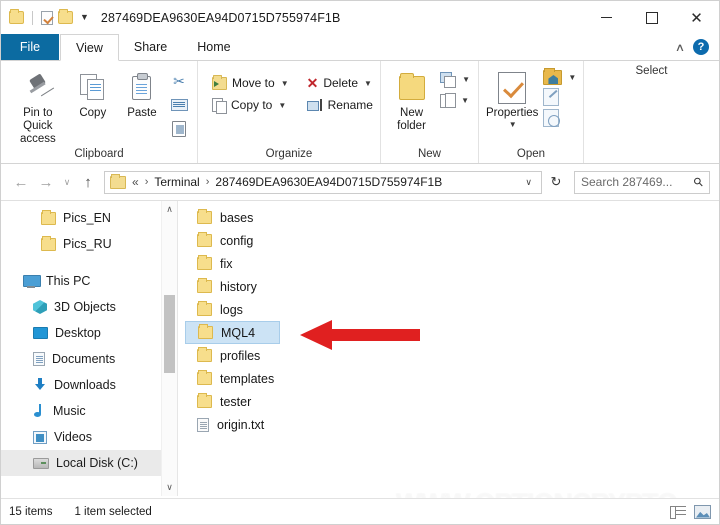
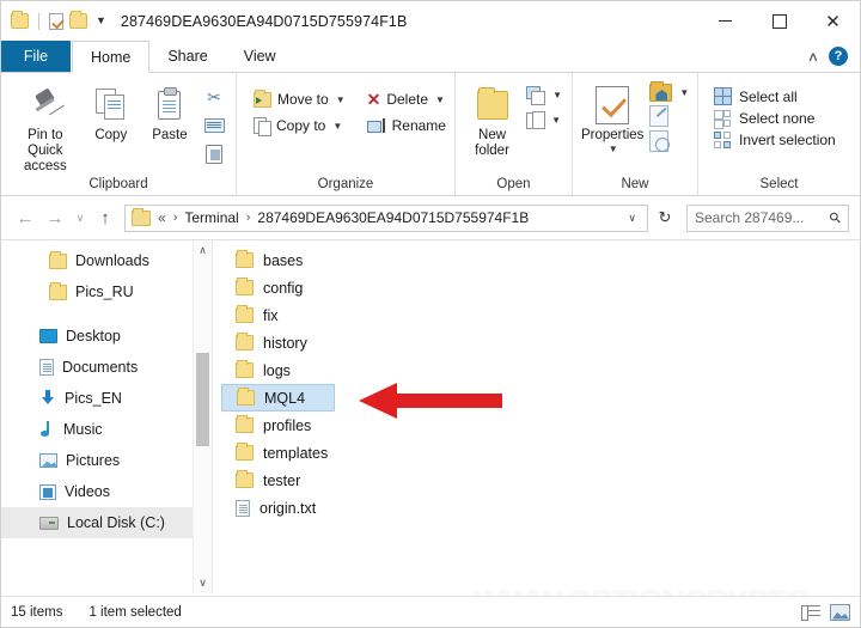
  ▼
  287469DEA9630EA94D0715D755974F1B
  ✕
  File
- View
+ Home
  Share
- Home
+ View
  ∧
  ?
  Pin to Quick access
  Copy
  Paste
  ✂
  Clipboard
  Move to
  ▼
  Copy to
  ▼
  ✕
  Delete
  ▼
  Rename
  Organize
  New folder
  ▼
  ▼
- New
+ Open
  Properties
  ▼
  ▼
- Open
+ New
+ Select all
+ Select none
+ Invert selection
  Select
  ←
  →
  ∨
  ↑
  «
  ›
  Terminal
  ›
  287469DEA9630EA94D0715D755974F1B
  ∨
  ↻
  Search 287469...
- Pics_EN
+ Downloads
  Pics_RU
- This PC
- 3D Objects
  Desktop
  Documents
- Downloads
+ Pics_EN
  Music
+ Pictures
  Videos
  Local Disk (C:)
  ∧
  ∨
  bases
  config
  fix
  history
  logs
  MQL4
  profiles
  templates
  tester
  origin.txt
  15 items
  1 item selected
